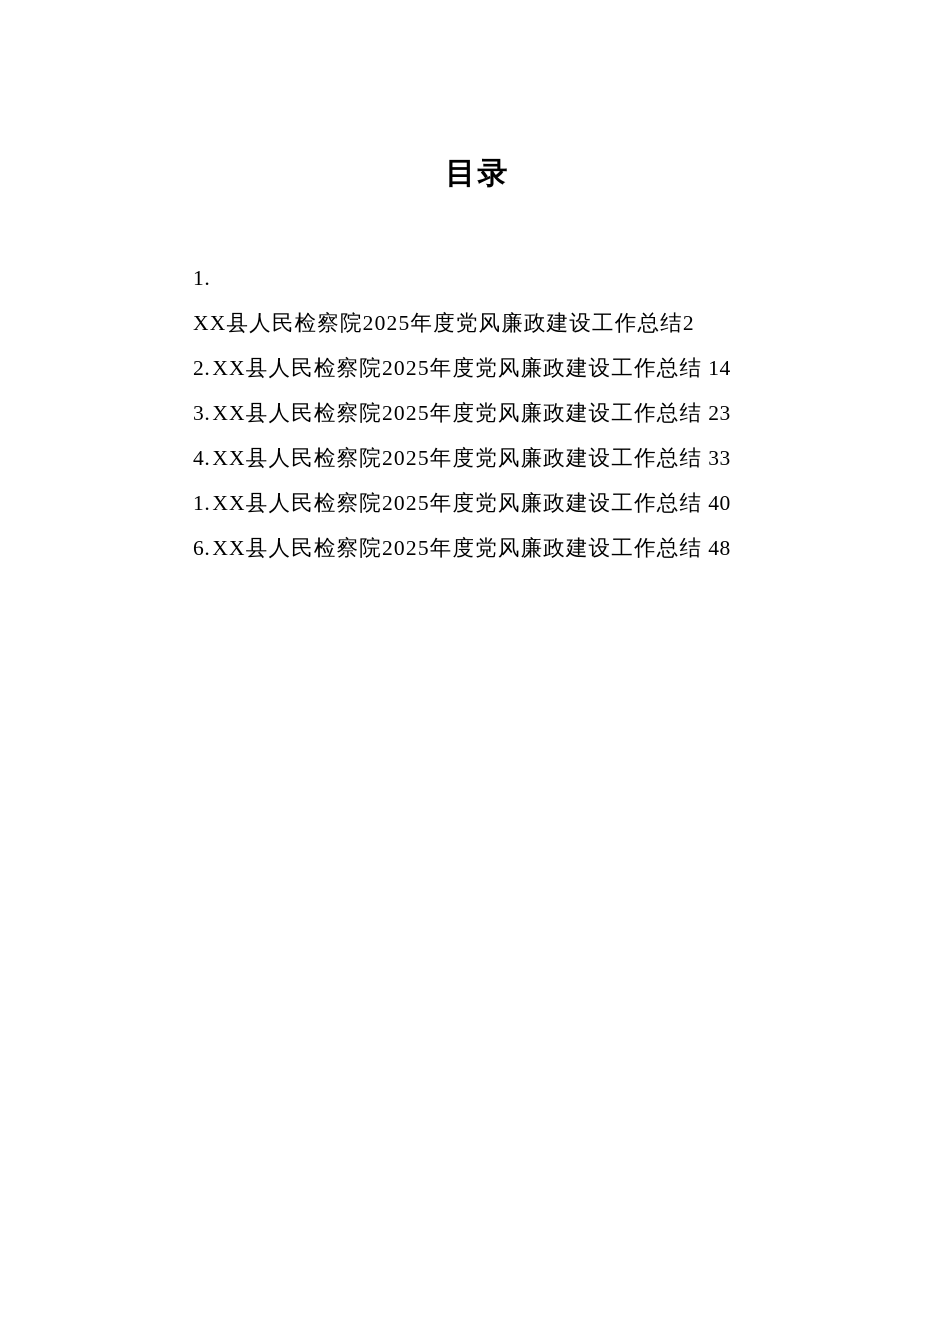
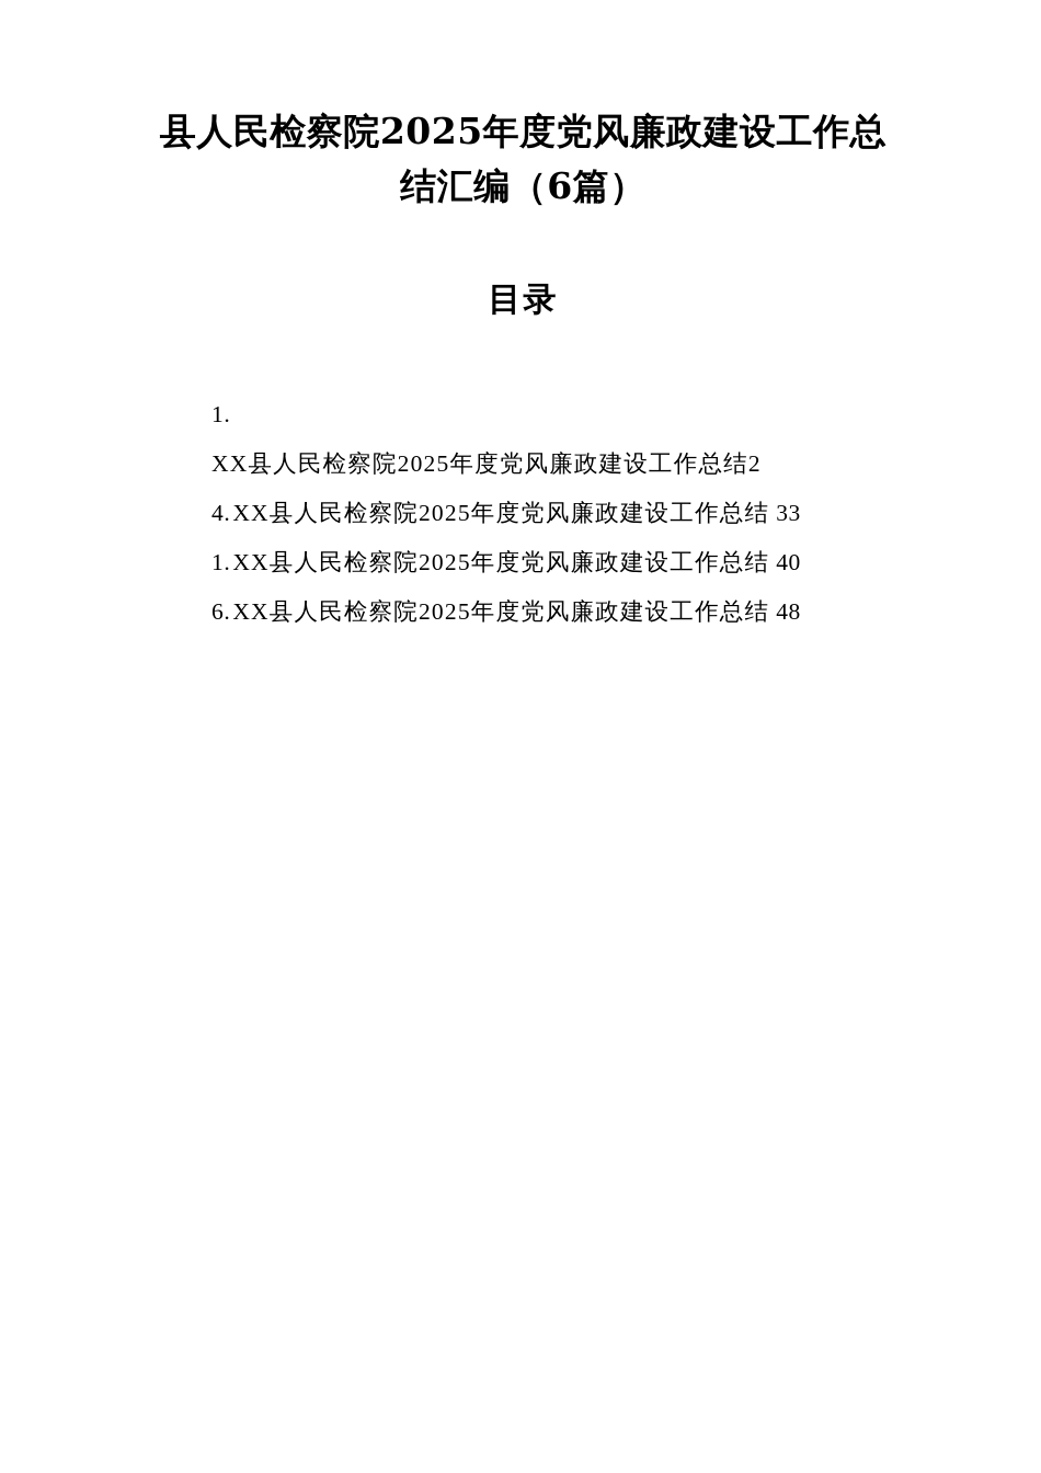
+ 县人民检察院2025年度党风廉政建设工作总结汇编（6篇）
  目录
  1.
  XX县人民检察院2025年度党风廉政建设工作总结2
- 2.XX县人民检察院2025年度党风廉政建设工作总结 14
- 3.XX县人民检察院2025年度党风廉政建设工作总结 23
  4.XX县人民检察院2025年度党风廉政建设工作总结 33
  1.XX县人民检察院2025年度党风廉政建设工作总结 40
  6.XX县人民检察院2025年度党风廉政建设工作总结 48
